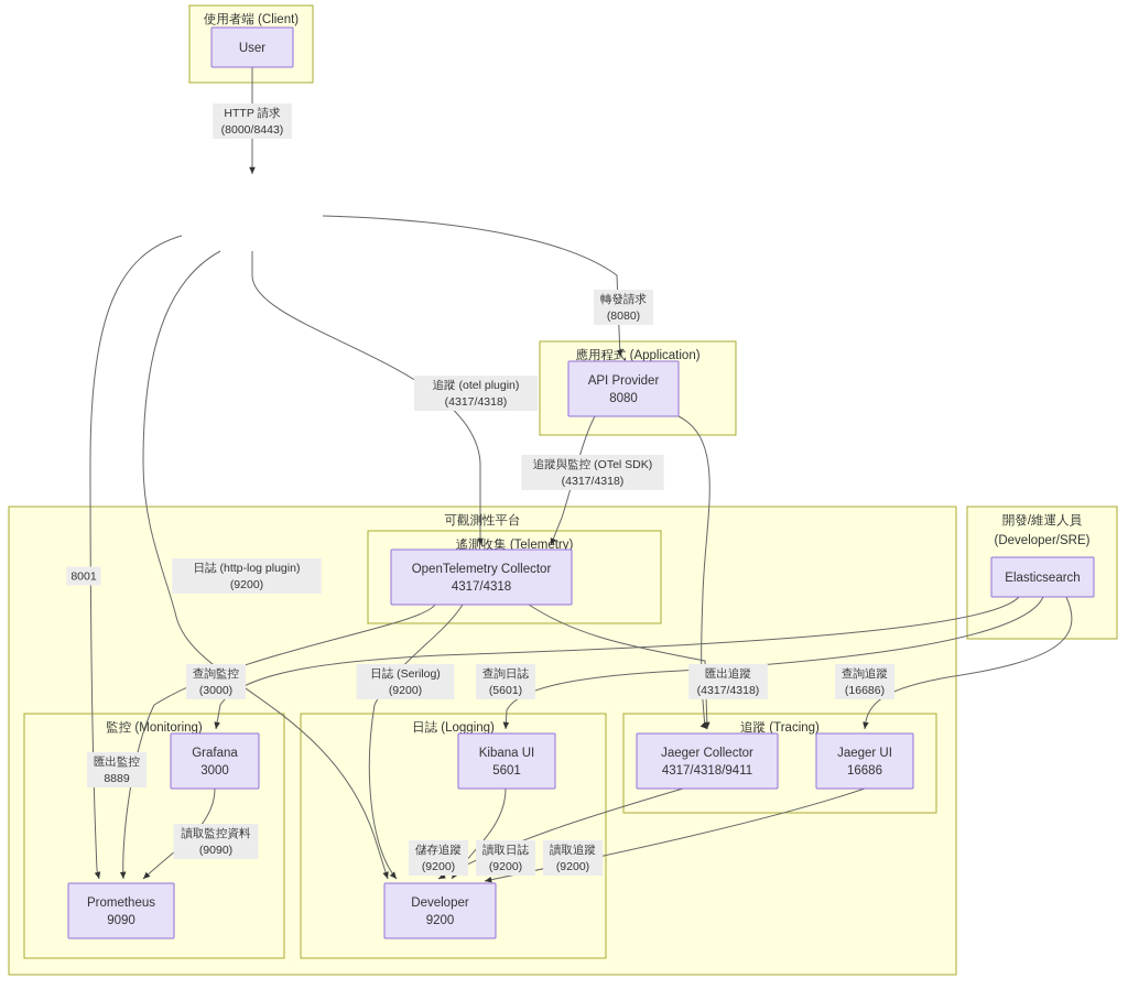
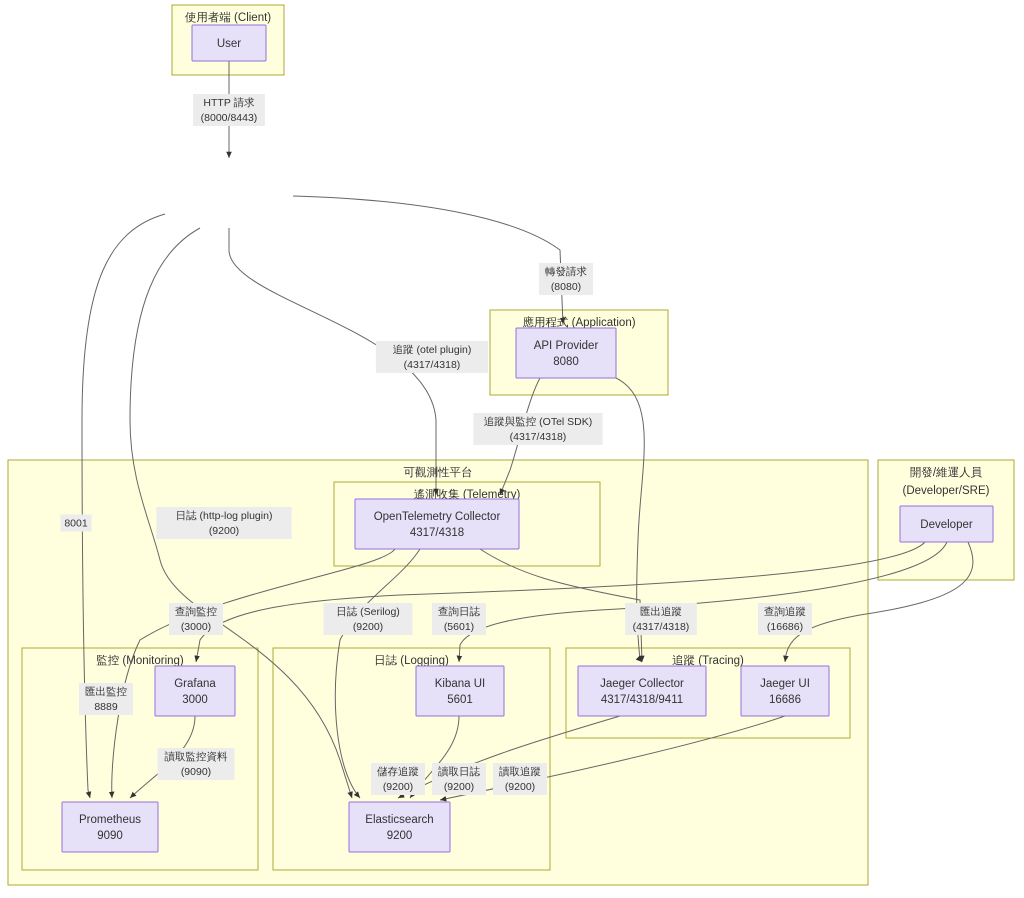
  使用者端 (Client)
  應用程 (Application)
  可觀測性平台
  遙測收集 (Telemetry)
  監控 (onitoring)
  日誌 (Logging)
  追蹤 (Tracing)
  開發/維運人員
  (Developer/SRE)
  HTTP 請求
  (8000/8443)
  轉發請求
  (8080)
  追蹤 (otel plugin)
  (4317/4318)
  日誌 (http-log plugin)
  (9200)
  8001
  追蹤與監控 (OTel SDK)
  (4317/4318)
  匯出監控
  8889
  匯出追蹤
  (4317/4318)
  日誌 (Serilog)
  (9200)
  讀取監控資料
  (9090)
  讀取日誌
  (9200)
  儲存追蹤
  (9200)
  讀取追蹤
  (9200)
  查詢監控
  (3000)
  查詢日誌
  (5601)
  查詢追蹤
  (16686)
  User
  API Provider
  8080
  OpenTelemetry Collector
  4317/4318
- Elasticsearch
+ Developer
  Grafana
  3000
  Prometheus
  9090
  Kibana UI
  5601
- Developer
+ Elasticsearch
  9200
  Jaeger Collector
  4317/4318/9411
  Jaeger UI
  16686
